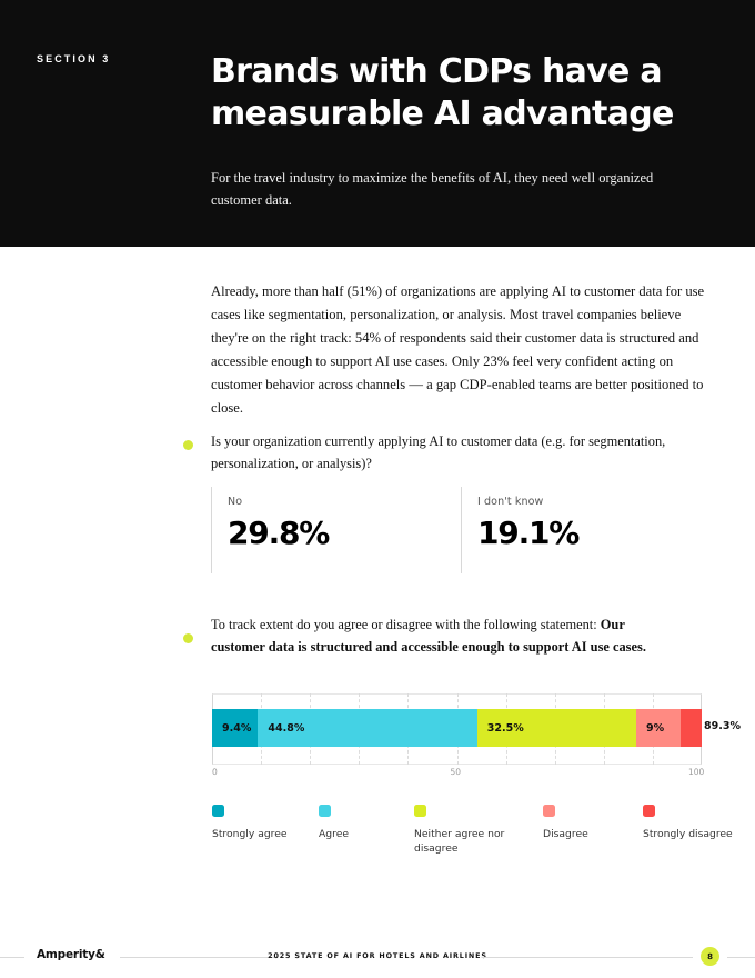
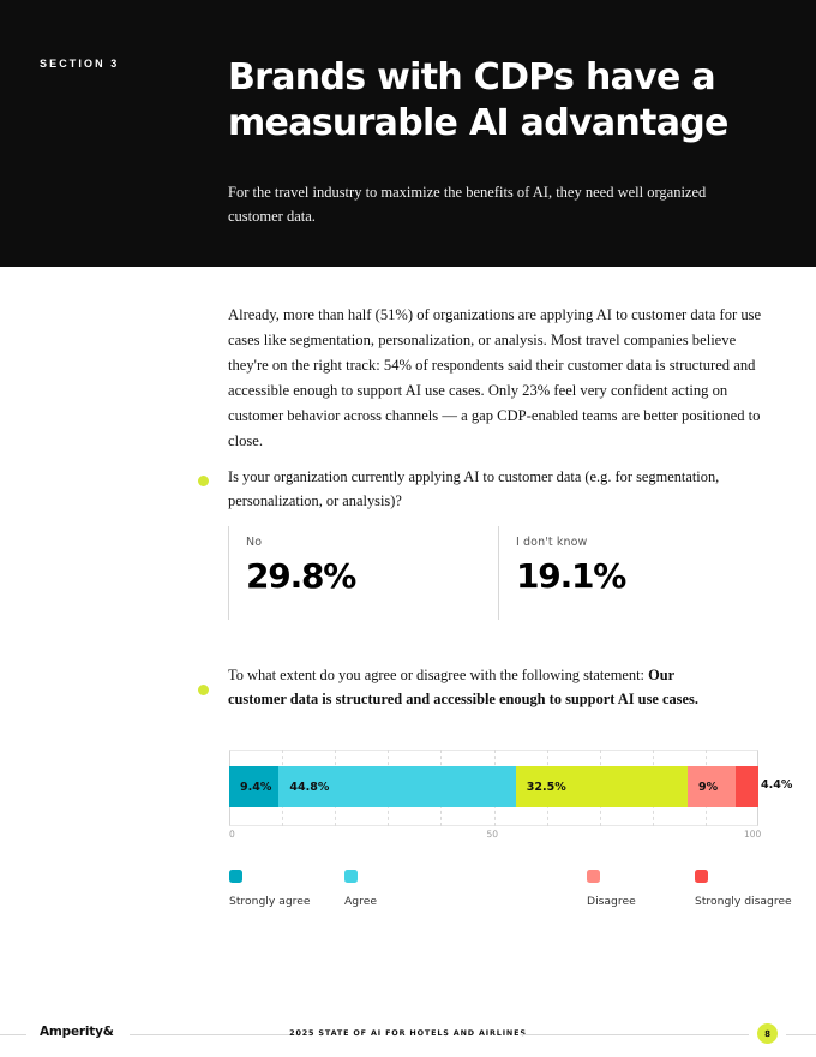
  SECTION 3
  Brands with CDPs have a measurable AI advantage
  For the travel industry to maximize the benefits of AI, they need well organized customer data.
  Already, more than half (51%) of organizations are applying AI to customer data for use cases like segmentation, personalization, or analysis. Most travel companies believe they're on the right track: 54% of respondents said their customer data is structured and accessible enough to support AI use cases. Only 23% feel very confident acting on customer behavior across channels — a gap CDP-enabled teams are better positioned to close.
  Is your organization currently applying AI to customer data (e.g. for segmentation, personalization, or analysis)?
  No
  29.8%
  I don't know
  19.1%
- To track extent do you agree or disagree with the following statement: Our customer data is structured and accessible enough to support AI use cases.
+ To what extent do you agree or disagree with the following statement: Our customer data is structured and accessible enough to support AI use cases.
  9.4%
  44.8%
  32.5%
  9%
- 89.3%
+ 4.4%
  0
  50
  100
  Strongly agree
  Agree
- Neither agree nor disagree
  Disagree
  Strongly disagree
  Amperity&
  2025 STATE OF AI FOR HOTELS AND AIRLINES
  8
